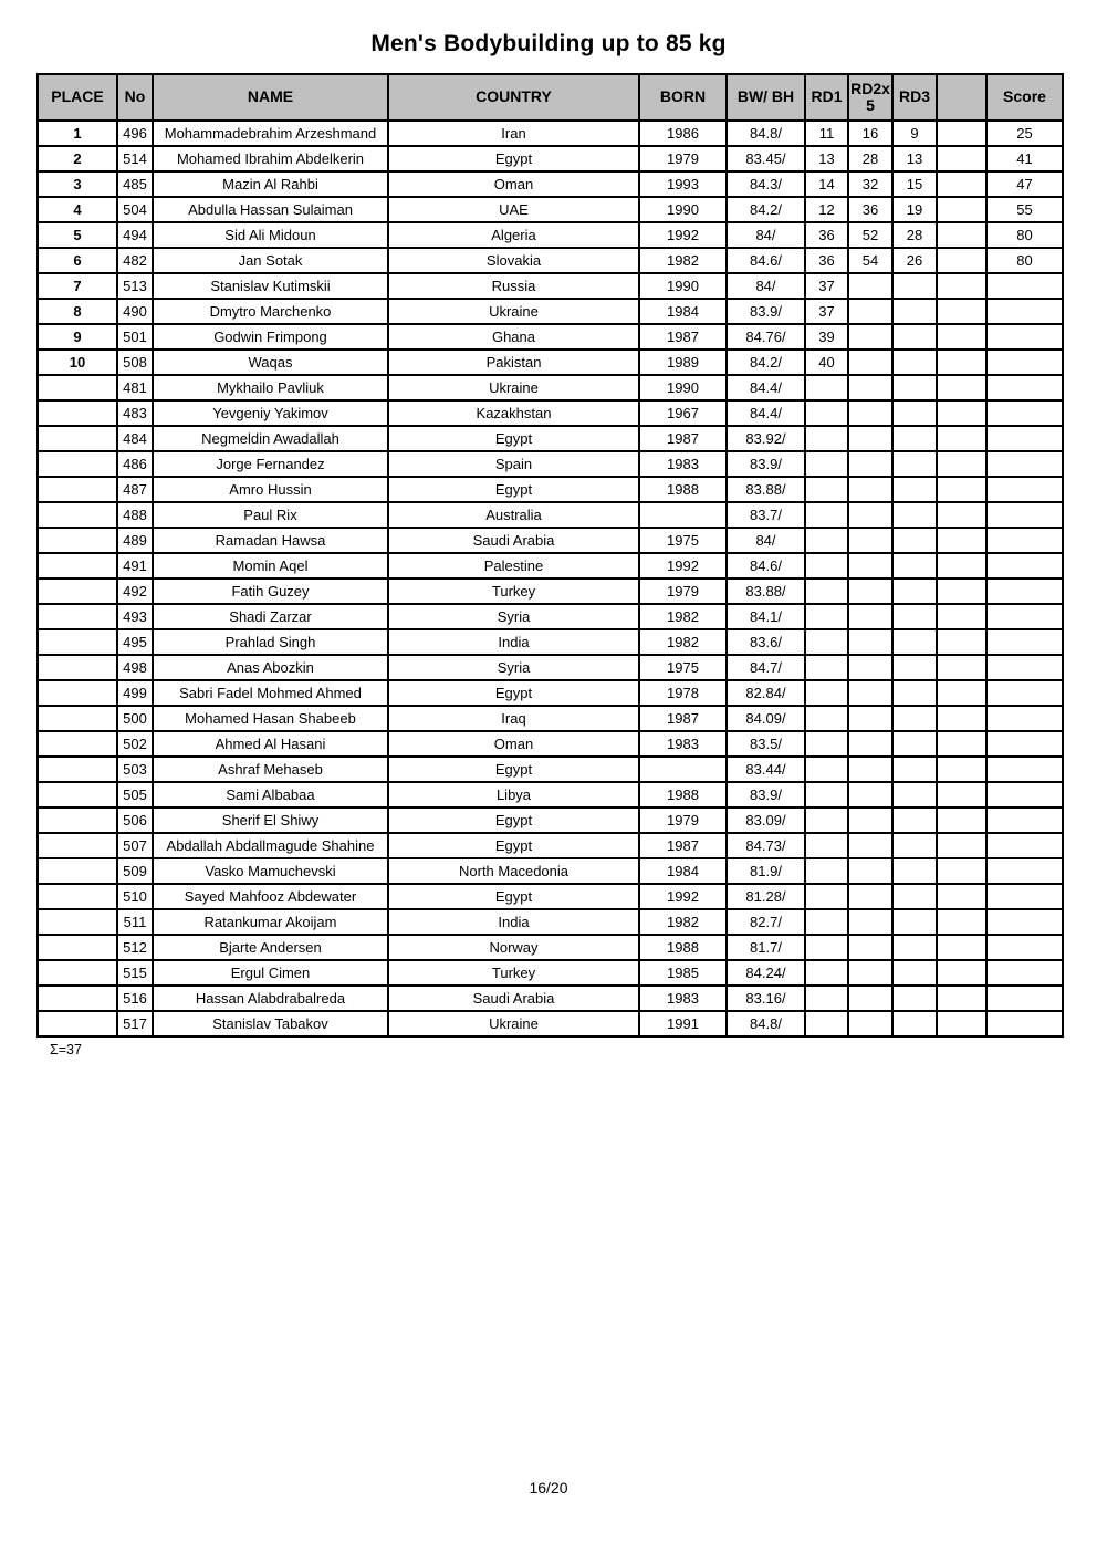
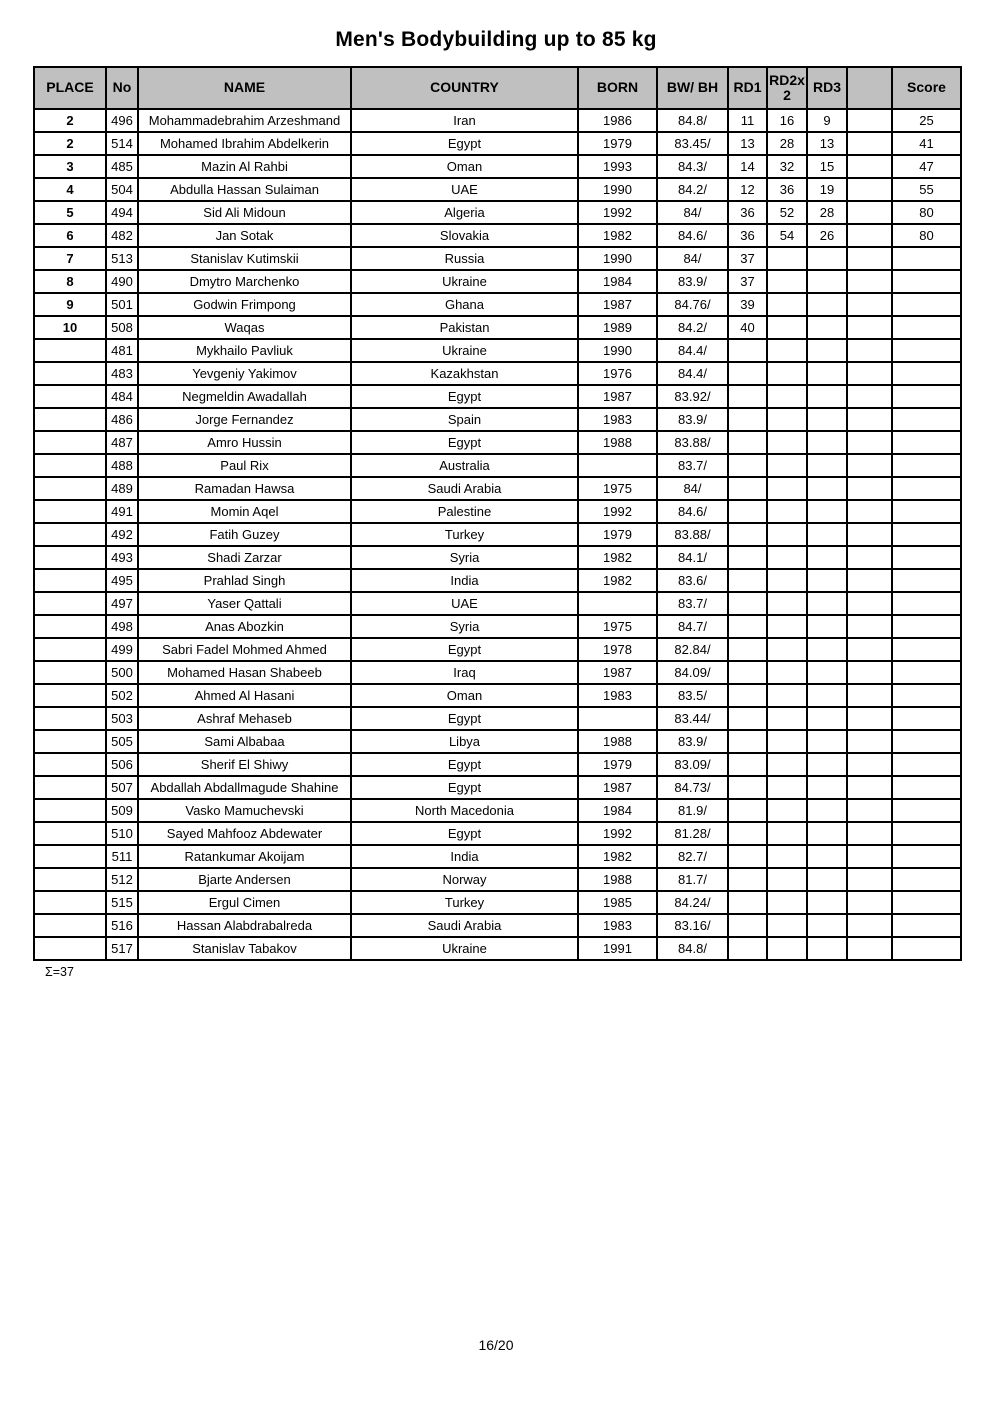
  Men's Bodybuilding up to 85 kg
- PLACE	No	NAME	COUNTRY	BORN	BW/ BH	RD1	RD2x 5	RD3		Score
+ PLACE	No	NAME	COUNTRY	BORN	BW/ BH	RD1	RD2x 2	RD3		Score
- 1	496	Mohammadebrahim Arzeshmand	Iran	1986	84.8/	11	16	9		25
+ 2	496	Mohammadebrahim Arzeshmand	Iran	1986	84.8/	11	16	9		25
  2	514	Mohamed Ibrahim Abdelkerin	Egypt	1979	83.45/	13	28	13		41
  3	485	Mazin Al Rahbi	Oman	1993	84.3/	14	32	15		47
  4	504	Abdulla Hassan Sulaiman	UAE	1990	84.2/	12	36	19		55
  5	494	Sid Ali Midoun	Algeria	1992	84/	36	52	28		80
  6	482	Jan Sotak	Slovakia	1982	84.6/	36	54	26		80
  7	513	Stanislav Kutimskii	Russia	1990	84/	37
  8	490	Dmytro Marchenko	Ukraine	1984	83.9/	37
  9	501	Godwin Frimpong	Ghana	1987	84.76/	39
  10	508	Waqas	Pakistan	1989	84.2/	40
  	481	Mykhailo Pavliuk	Ukraine	1990	84.4/
- 	483	Yevgeniy Yakimov	Kazakhstan	1967	84.4/
+ 	483	Yevgeniy Yakimov	Kazakhstan	1976	84.4/
  	484	Negmeldin Awadallah	Egypt	1987	83.92/
  	486	Jorge Fernandez	Spain	1983	83.9/
  	487	Amro Hussin	Egypt	1988	83.88/
  	488	Paul Rix	Australia		83.7/
  	489	Ramadan Hawsa	Saudi Arabia	1975	84/
  	491	Momin Aqel	Palestine	1992	84.6/
  	492	Fatih Guzey	Turkey	1979	83.88/
  	493	Shadi Zarzar	Syria	1982	84.1/
  	495	Prahlad Singh	India	1982	83.6/
+ 	497	Yaser Qattali	UAE		83.7/
  	498	Anas Abozkin	Syria	1975	84.7/
  	499	Sabri Fadel Mohmed Ahmed	Egypt	1978	82.84/
  	500	Mohamed Hasan Shabeeb	Iraq	1987	84.09/
  	502	Ahmed Al Hasani	Oman	1983	83.5/
  	503	Ashraf Mehaseb	Egypt		83.44/
  	505	Sami Albabaa	Libya	1988	83.9/
  	506	Sherif El Shiwy	Egypt	1979	83.09/
  	507	Abdallah Abdallmagude Shahine	Egypt	1987	84.73/
  	509	Vasko Mamuchevski	North Macedonia	1984	81.9/
  	510	Sayed Mahfooz Abdewater	Egypt	1992	81.28/
  	511	Ratankumar Akoijam	India	1982	82.7/
  	512	Bjarte Andersen	Norway	1988	81.7/
  	515	Ergul Cimen	Turkey	1985	84.24/
  	516	Hassan Alabdrabalreda	Saudi Arabia	1983	83.16/
  	517	Stanislav Tabakov	Ukraine	1991	84.8/
  Σ=37
  16/20
